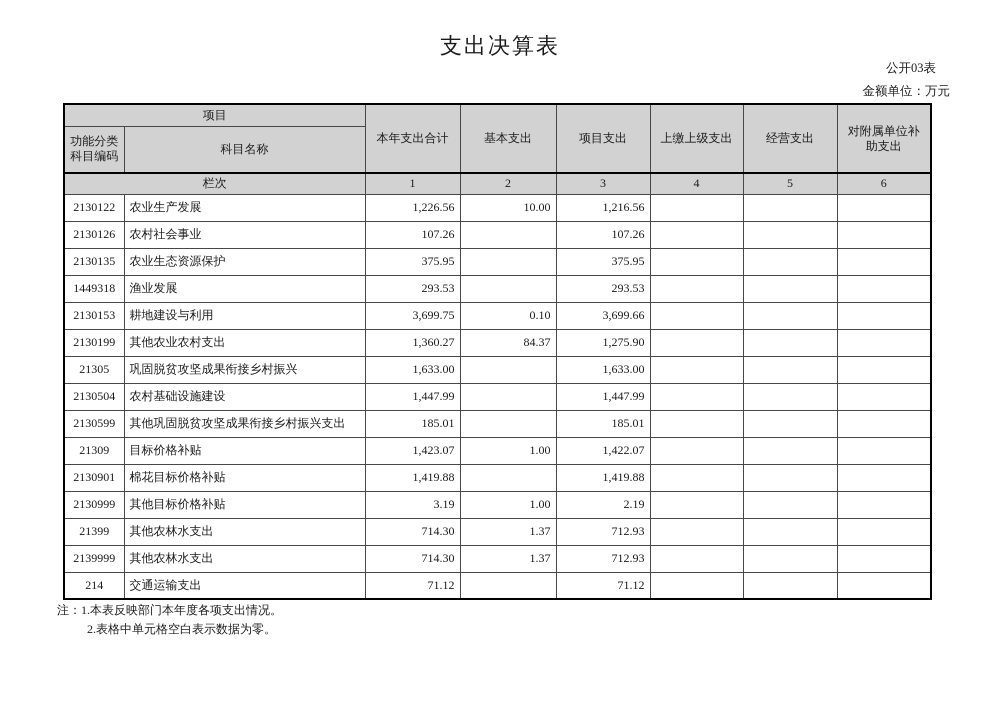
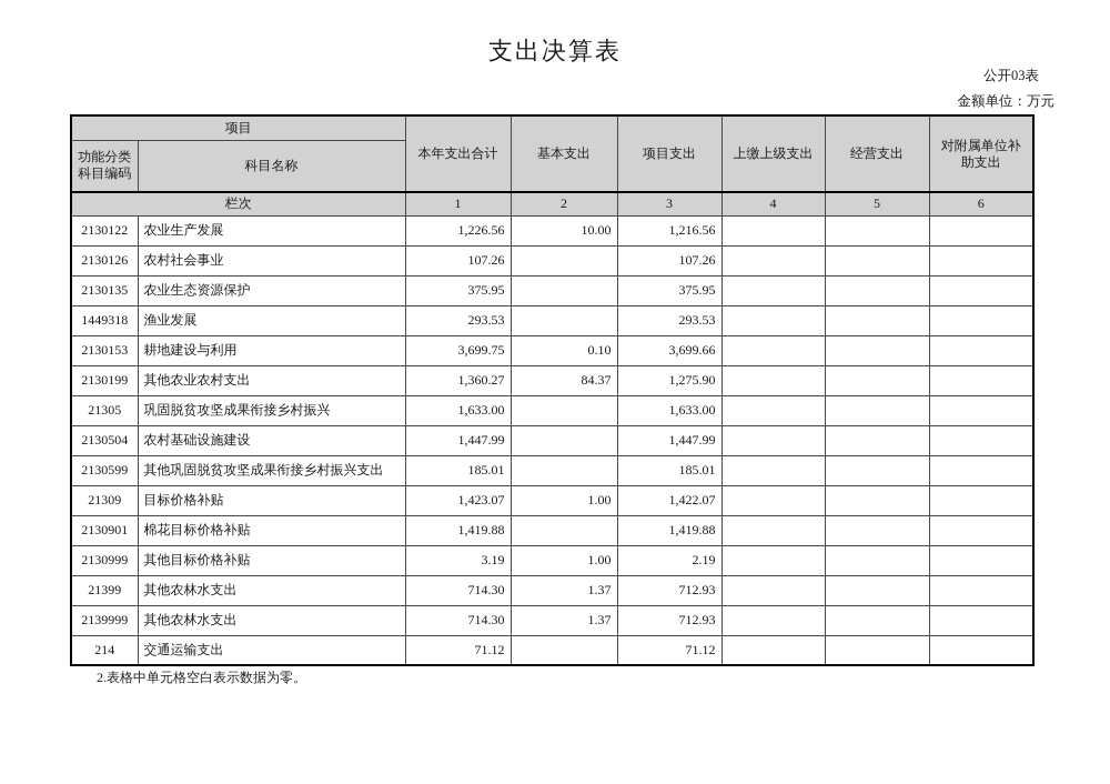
  支出决算表
  公开03表
  金额单位：万元
  项目	本年支出合计	基本支出	项目支出	上缴上级支出	经营支出	对附属单位补助支出
  功能分类科目编码	科目名称
  栏次	1	2	3	4	5	6
  2130122	农业生产发展	1,226.56	10.00	1,216.56
  2130126	农村社会事业	107.26		107.26
  2130135	农业生态资源保护	375.95		375.95
  1449318	渔业发展	293.53		293.53
  2130153	耕地建设与利用	3,699.75	0.10	3,699.66
  2130199	其他农业农村支出	1,360.27	84.37	1,275.90
  21305	巩固脱贫攻坚成果衔接乡村振兴	1,633.00		1,633.00
  2130504	农村基础设施建设	1,447.99		1,447.99
  2130599	其他巩固脱贫攻坚成果衔接乡村振兴支出	185.01		185.01
  21309	目标价格补贴	1,423.07	1.00	1,422.07
  2130901	棉花目标价格补贴	1,419.88		1,419.88
  2130999	其他目标价格补贴	3.19	1.00	2.19
  21399	其他农林水支出	714.30	1.37	712.93
  2139999	其他农林水支出	714.30	1.37	712.93
  214	交通运输支出	71.12		71.12
- 注：1.本表反映部门本年度各项支出情况。
  2.表格中单元格空白表示数据为零。
